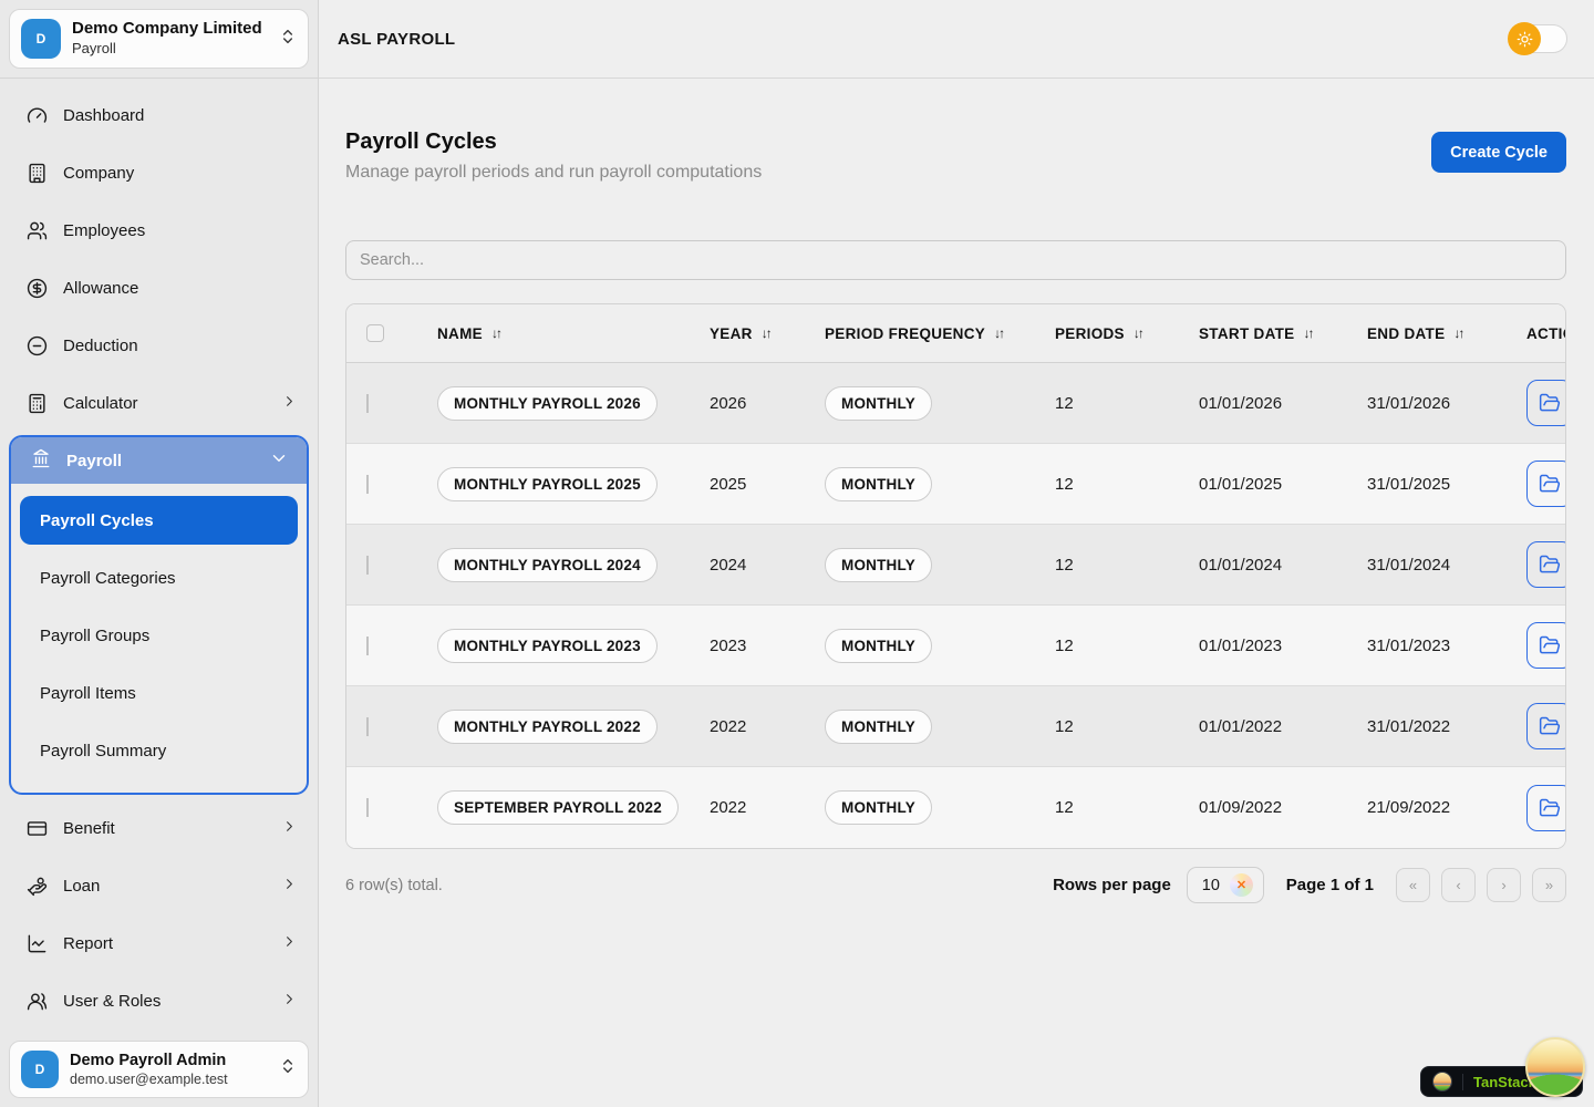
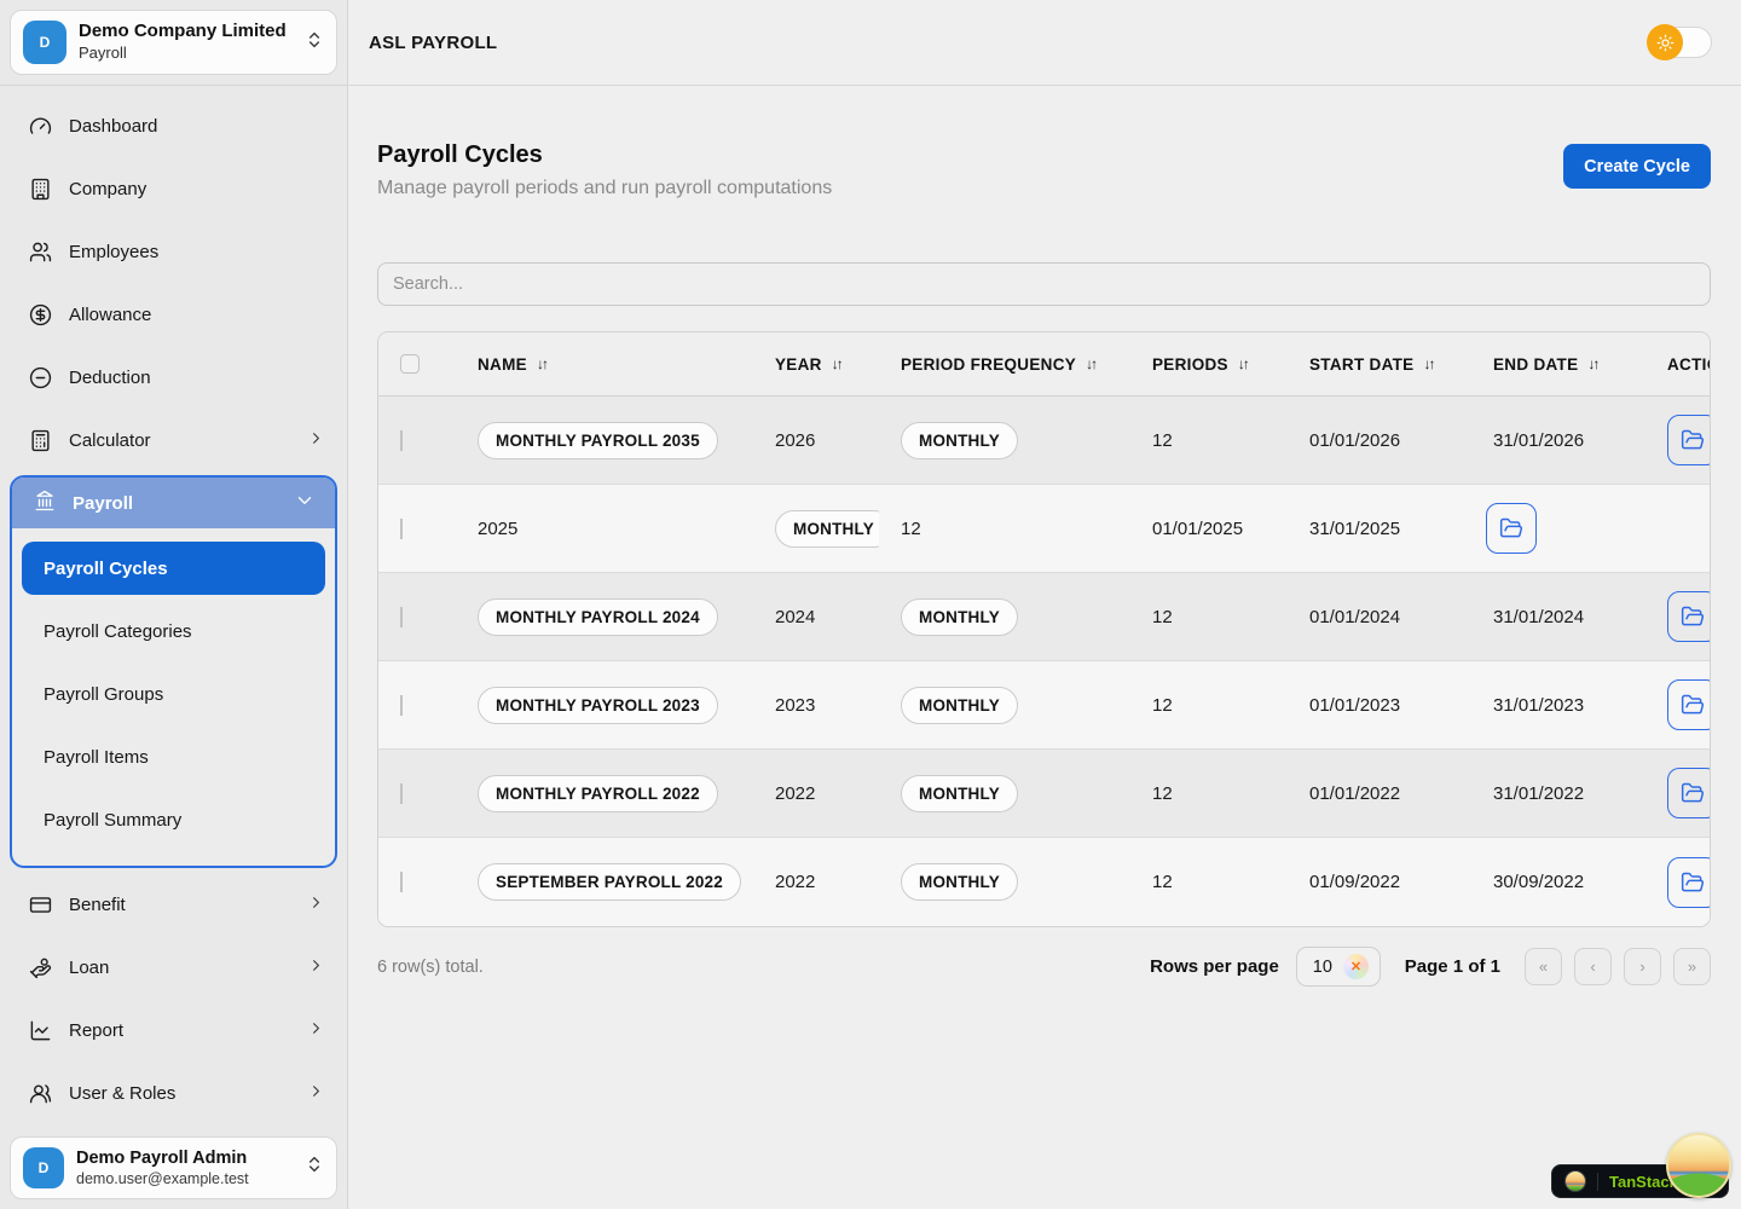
  D
  Demo Company Limited
  Payroll
  Dashboard
  Company
  Employees
  Allowance
  Deduction
  Calculator
  Payroll
  Payroll Cycles
  Payroll Categories
  Payroll Groups
  Payroll Items
  Payroll Summary
  Benefit
  Loan
  Report
  User & Roles
  D
  Demo Payroll Admin
  demo.user@example.test
  ASL PAYROLL
  Payroll Cycles
  Manage payroll periods and run payroll computations
  Create Cycle
  Search...
  NAME
  ↓↑
  YEAR
  ↓↑
  PERIOD FREQUENCY
  ↓↑
  PERIODS
  ↓↑
  START DATE
  ↓↑
  END DATE
  ↓↑
- MONTHLY PAYROLL 2026
+ MONTHLY PAYROLL 2035
  2026
  MONTHLY
  12
  01/01/2026
  31/01/2026
- MONTHLY PAYROLL 2025
  2025
  MONTHLY
  12
  01/01/2025
  31/01/2025
  MONTHLY PAYROLL 2024
  2024
  MONTHLY
  12
  01/01/2024
  31/01/2024
  MONTHLY PAYROLL 2023
  2023
  MONTHLY
  12
  01/01/2023
  31/01/2023
  MONTHLY PAYROLL 2022
  2022
  MONTHLY
  12
  01/01/2022
  31/01/2022
  SEPTEMBER PAYROLL 2022
  2022
  MONTHLY
  12
  01/09/2022
- 21/09/2022
+ 30/09/2022
  6 row(s) total.
  Rows per page
  10
  ✕
  Page 1 of 1
  «
  ‹
  ›
  »
  TanStac
